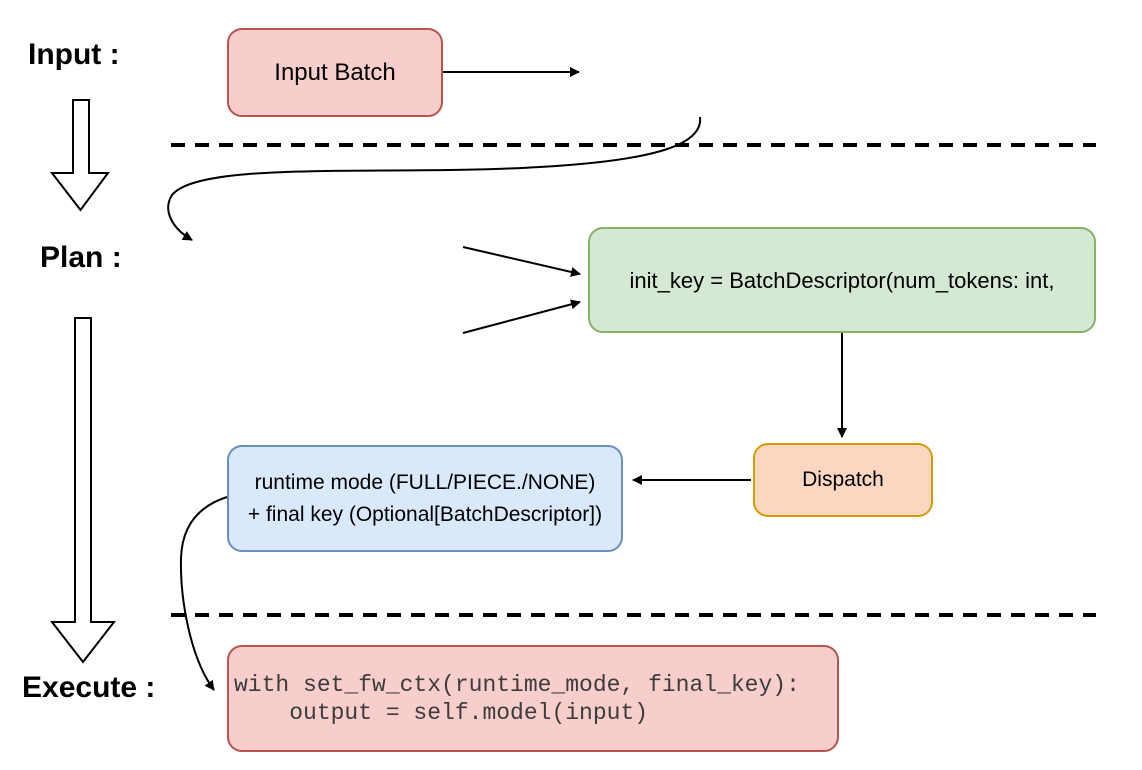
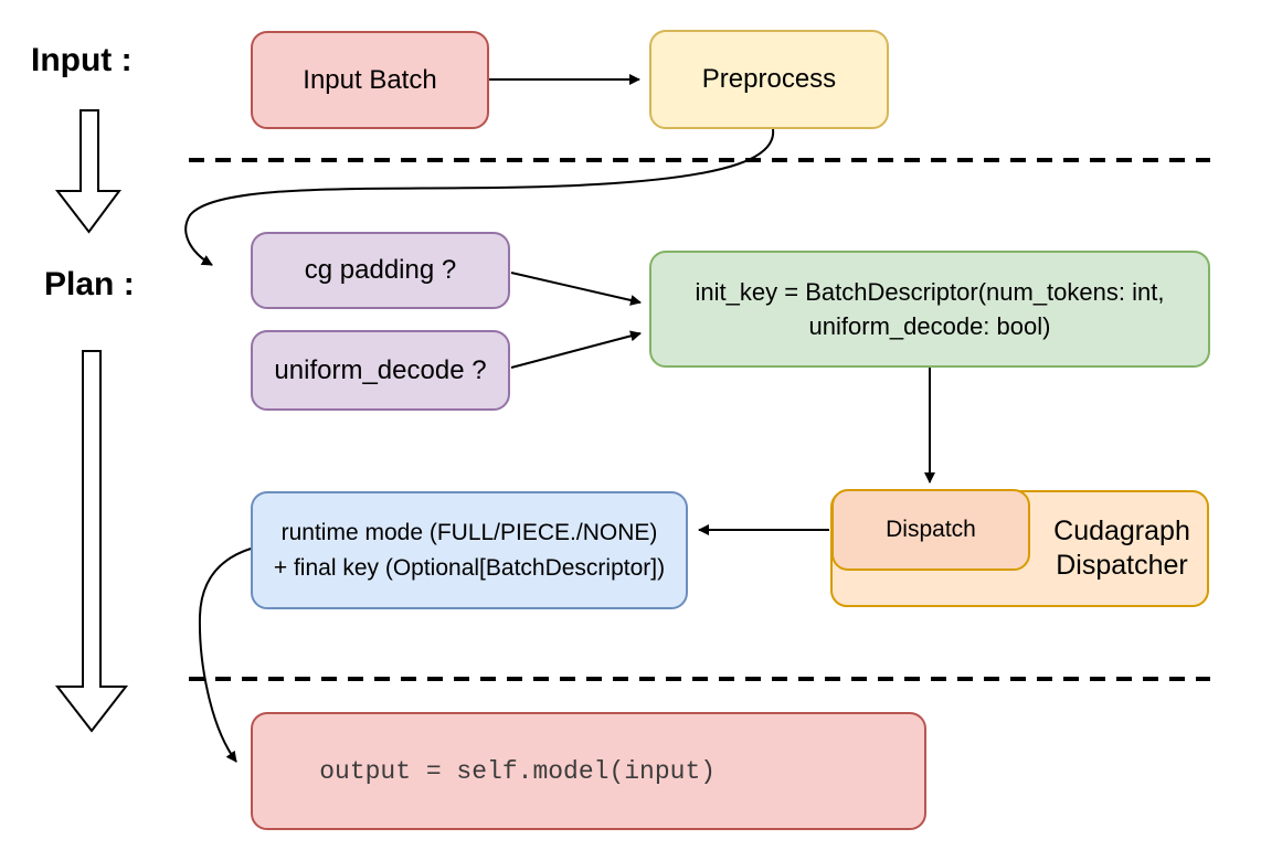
  Input :
  Plan :
- Execute :
  Input Batch
+ Preprocess
+ cg padding ?
+ uniform_decode ?
  init_key = BatchDescriptor(num_tokens: int,
+ uniform_decode: bool)
+ Cudagraph
+ Dispatcher
  Dispatch
  runtime mode (FULL/PIECE./NONE)
  + final key (Optional[BatchDescriptor])
- with set_fw_ctx(runtime_mode, final_key):
  output = self.model(input)
